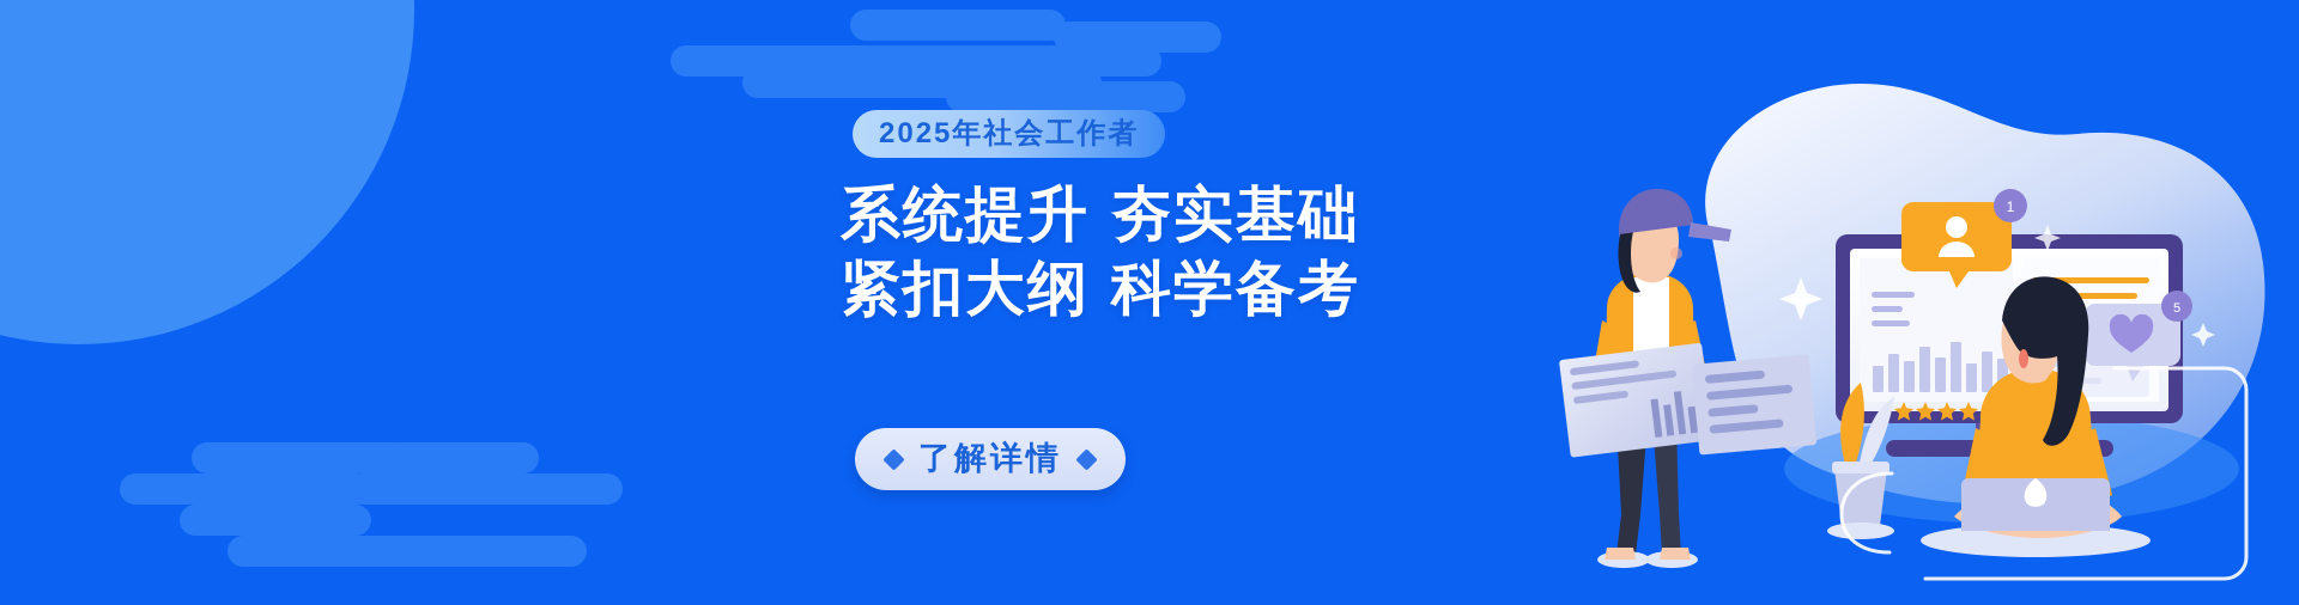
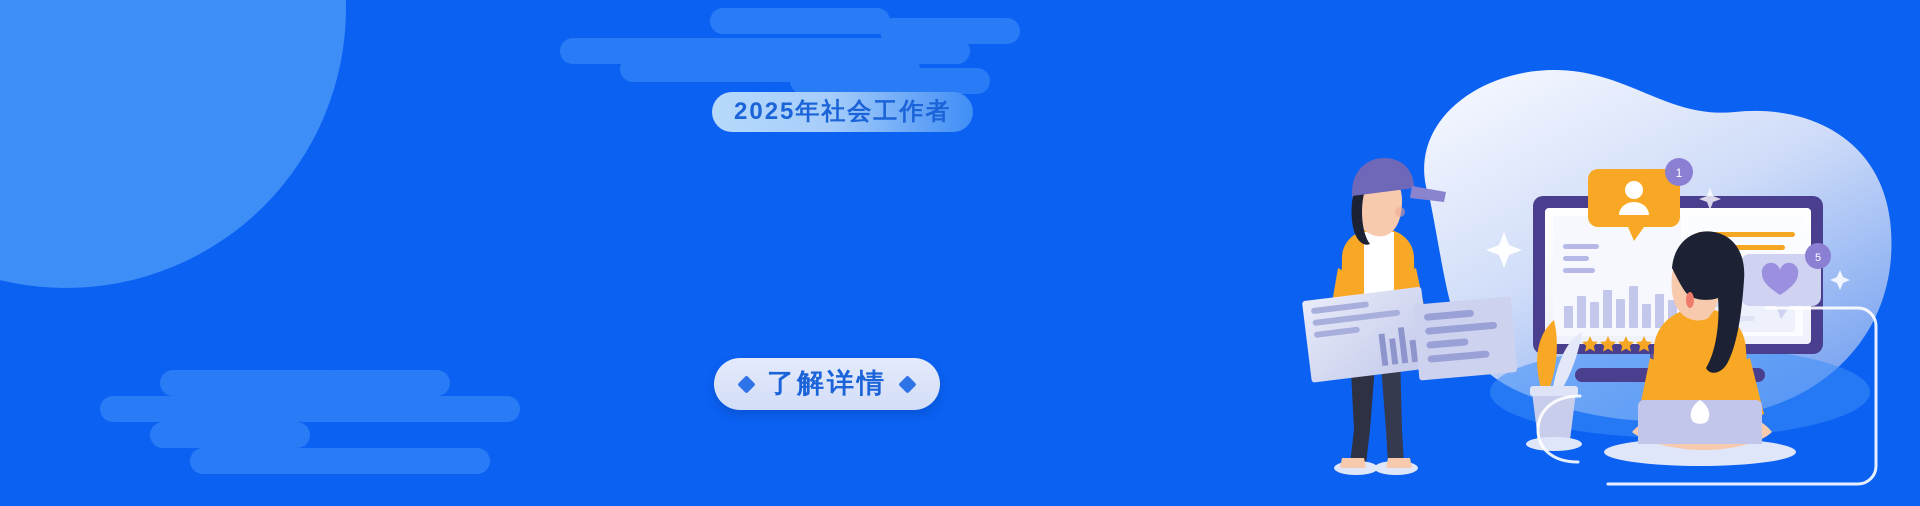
  2025年社会工作者
- 系统提升 夯实基础
- 紧扣大纲 科学备考
  了解详情
  1
  5
